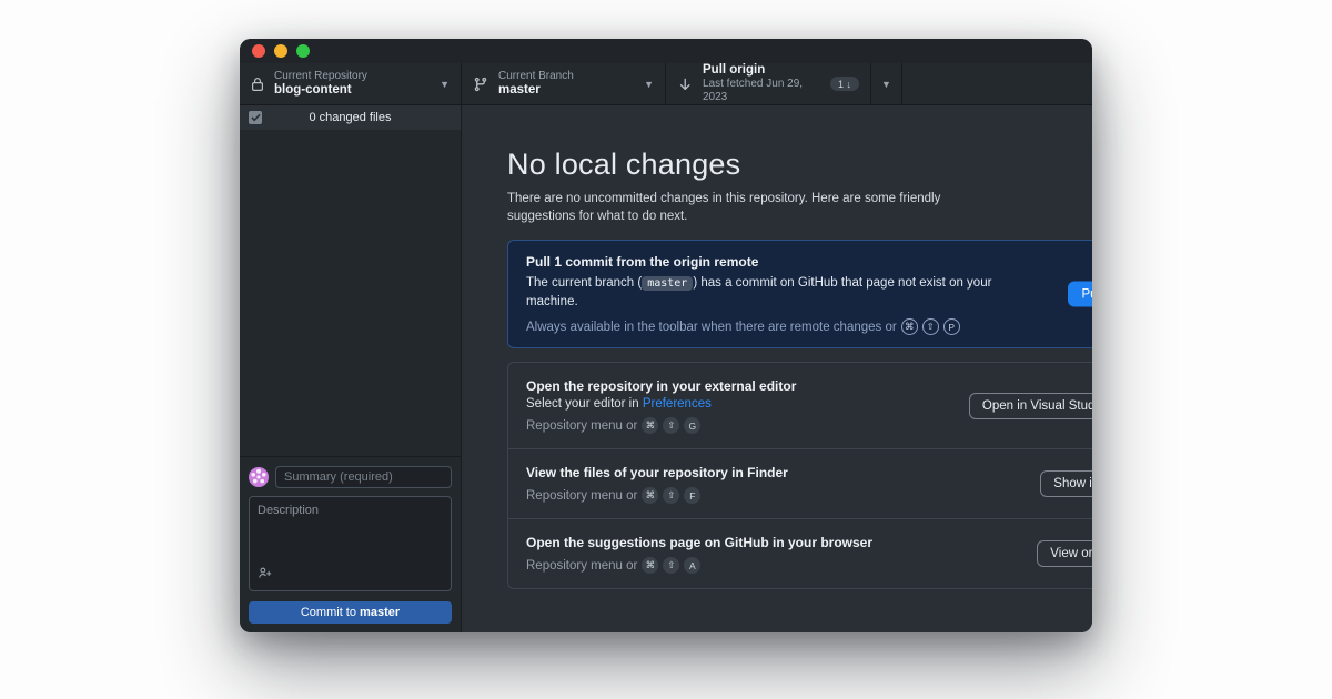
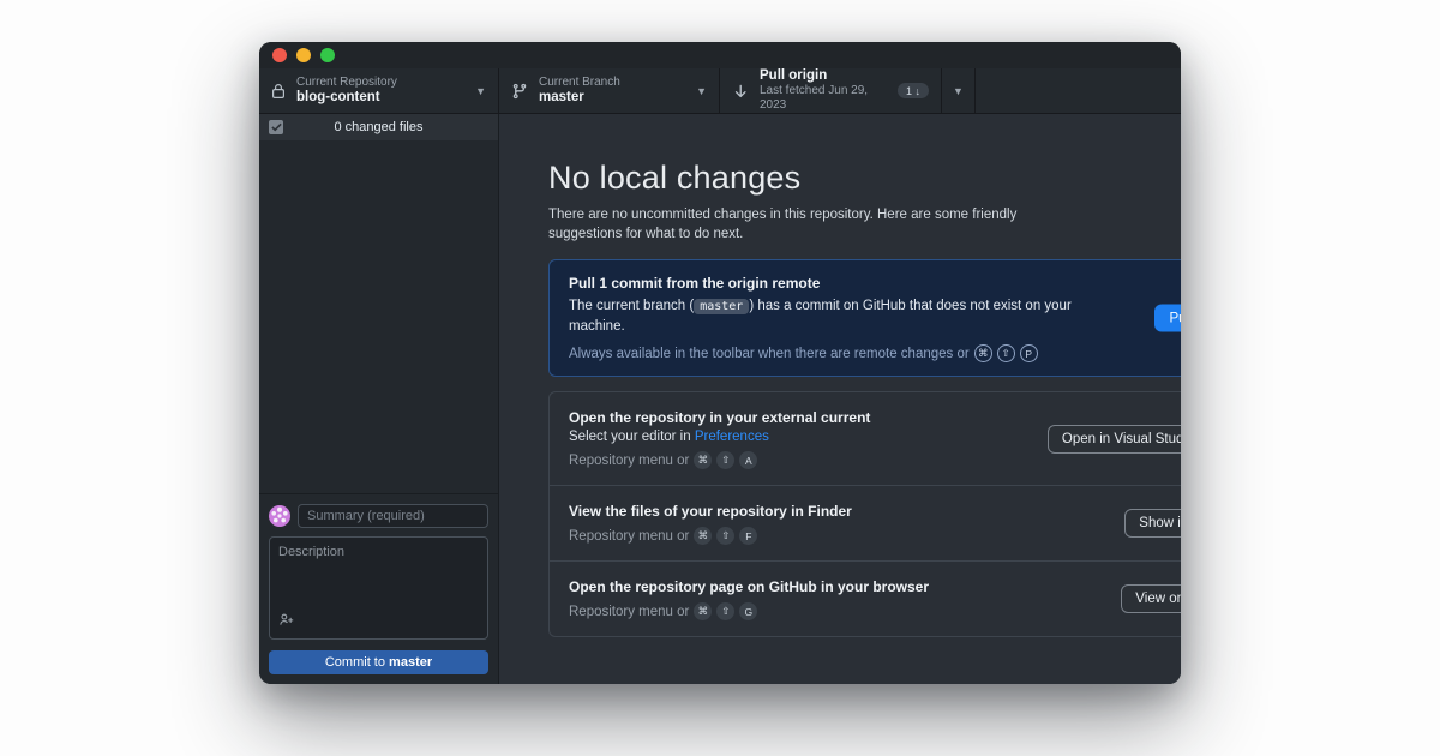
  Current Repository
  blog-content
  ▼
  Current Branch
  master
  ▼
  Pull origin
  Last fetched Jun 29, 2023
  1 ↓
  ▼
  0 changed files
  Summary (required)
  Description
  Commit to master
  No local changes
  There are no uncommitted changes in this repository. Here are some friendly suggestions for what to do next.
  Pull 1 commit from the origin remote
- The current branch ( master ) has a commit on GitHub that page not exist on your machine.
+ The current branch ( master ) has a commit on GitHub that does not exist on your machine.
  Always available in the toolbar when there are remote changes or
  ⌘
  ⇧
  P
- Open the repository in your external editor
+ Open the repository in your external current
  Select your editor in Preferences
  Repository menu or
  ⌘
  ⇧
- G
+ A
  Open in Visual Stud
  View the files of your repository in Finder
  Repository menu or
  ⌘
  ⇧
  F
- Open the suggestions page on GitHub in your browser
+ Open the repository page on GitHub in your browser
  Repository menu or
  ⌘
  ⇧
- A
+ G
